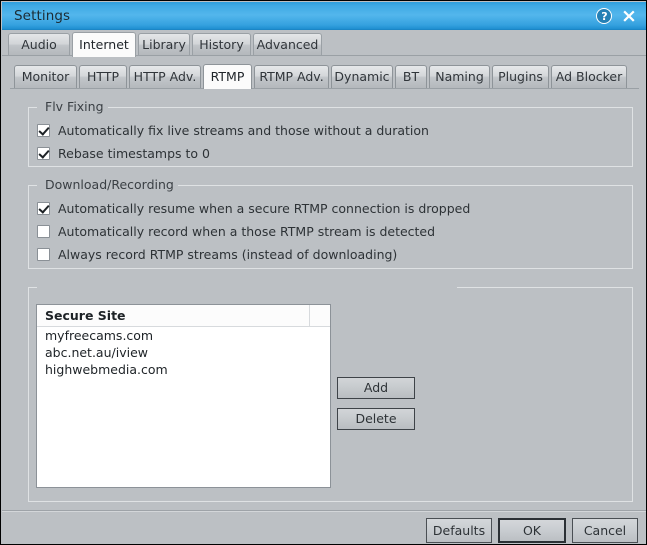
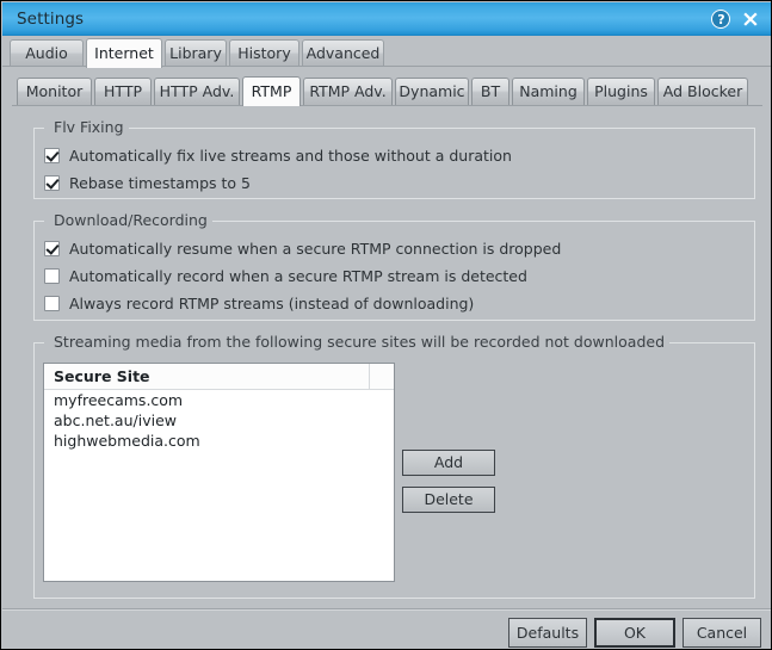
  Settings
  ?
  ×
  Audio
  Internet
  Library
  History
  Advanced
  Monitor
  HTTP
  HTTP Adv.
  RTMP
  RTMP Adv.
  Dynamic
  BT
  Naming
  Plugins
  Ad Blocker
  Flv Fixing
  Automatically fix live streams and those without a duration
- Rebase timestamps to 0
+ Rebase timestamps to 5
  Download/Recording
  Automatically resume when a secure RTMP connection is dropped
- Automatically record when a those RTMP stream is detected
+ Automatically record when a secure RTMP stream is detected
  Always record RTMP streams (instead of downloading)
+ Streaming media from the following secure sites will be recorded not downloaded
  Secure Site
  myfreecams.com
  abc.net.au/iview
  highwebmedia.com
  Add
  Delete
  Defaults
  OK
  Cancel
